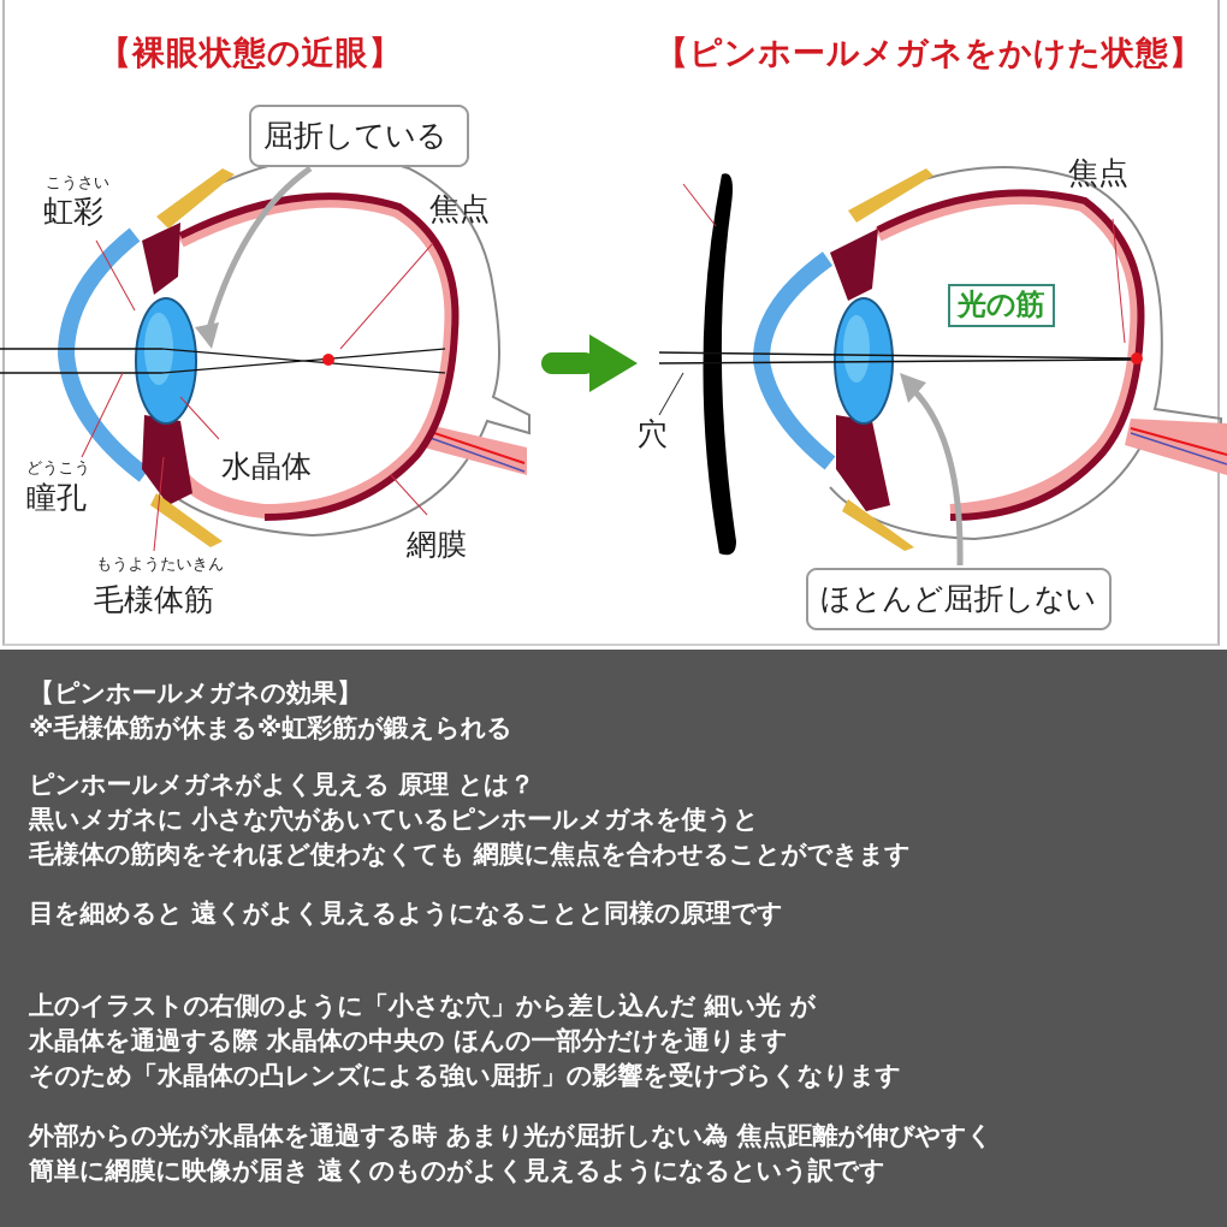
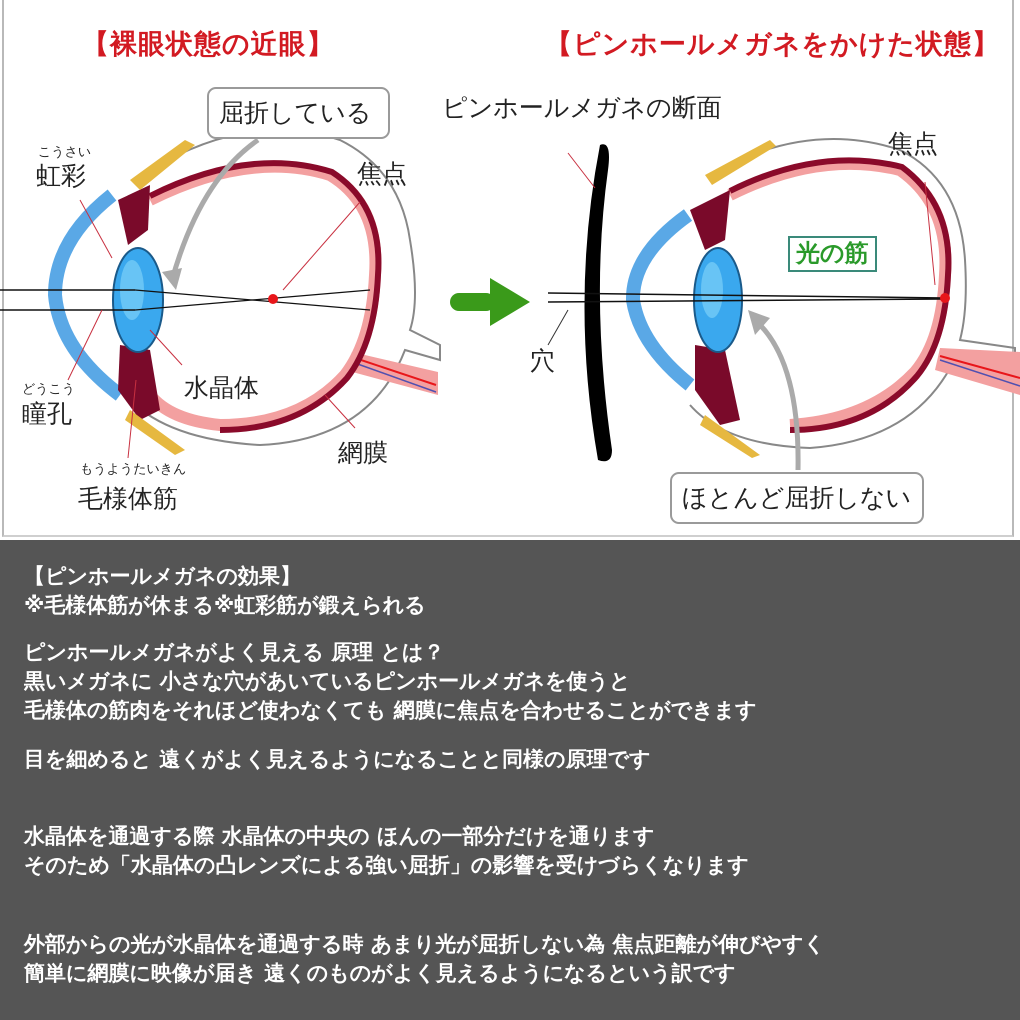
  【裸眼状態の近眼】
  屈折している
  こうさい
  虹彩
  焦点
  水晶体
  どうこう
  瞳孔
  もうようたいきん
  毛様体筋
  網膜
  【ピンホールメガネをかけた状態】
+ ピンホールメガネの断面
  焦点
  光の筋
  穴
  ほとんど屈折しない
  【ピンホールメガネの効果】
  ※毛様体筋が休まる※虹彩筋が鍛えられる
  ピンホールメガネがよく見える 原理 とは？
  黒いメガネに 小さな穴があいているピンホールメガネを使うと
  毛様体の筋肉をそれほど使わなくても 網膜に焦点を合わせることができます
  目を細めると 遠くがよく見えるようになることと同様の原理です
- 上のイラストの右側のように「小さな穴」から差し込んだ 細い光 が
  水晶体を通過する際 水晶体の中央の ほんの一部分だけを通ります
  そのため「水晶体の凸レンズによる強い屈折」の影響を受けづらくなります
  外部からの光が水晶体を通過する時 あまり光が屈折しない為 焦点距離が伸びやすく
  簡単に網膜に映像が届き 遠くのものがよく見えるようになるという訳です
